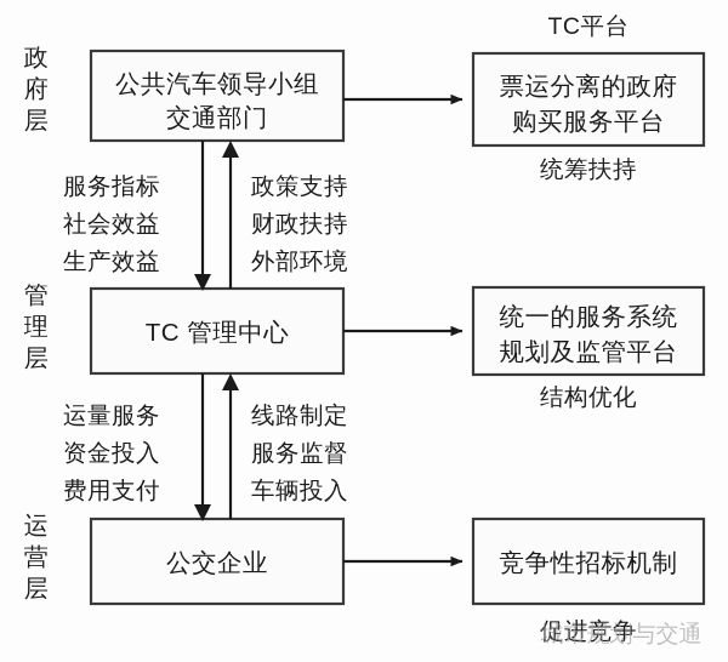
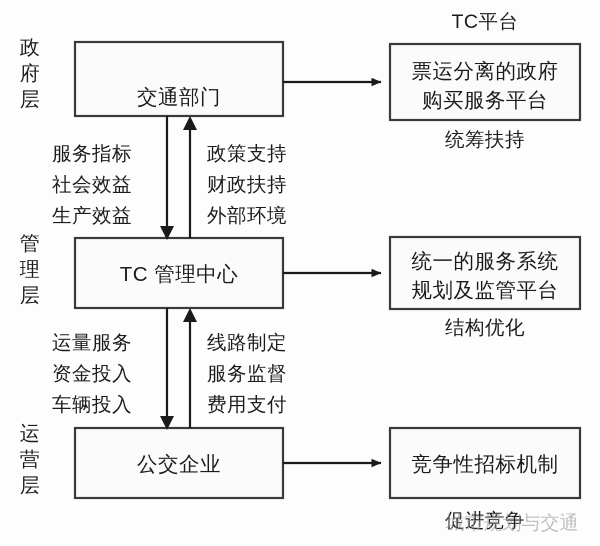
  政
  府
  层
  管
  理
  层
  运
  营
  层
- 公共汽车领导小组
  交通部门
  TC 管理中心
  公交企业
  TC平台
  票运分离的政府
  购买服务平台
  统筹扶持
  统一的服务系统
  规划及监管平台
  结构优化
  竞争性招标机制
  促进竞争
  服务指标
  社会效益
  生产效益
  政策支持
  财政扶持
  外部环境
  运量服务
  资金投入
- 费用支付
+ 车辆投入
  线路制定
  服务监督
- 车辆投入
+ 费用支付
  城市规划与交通
